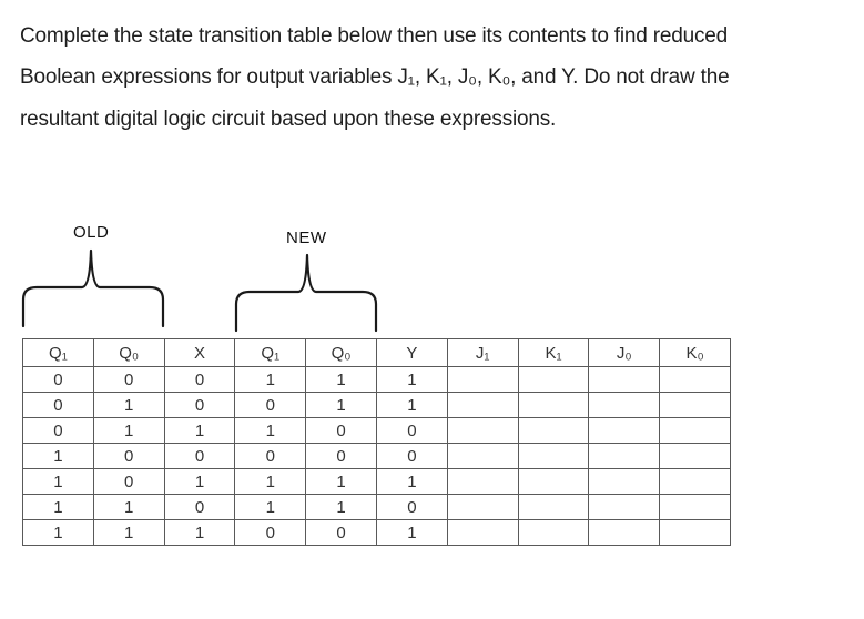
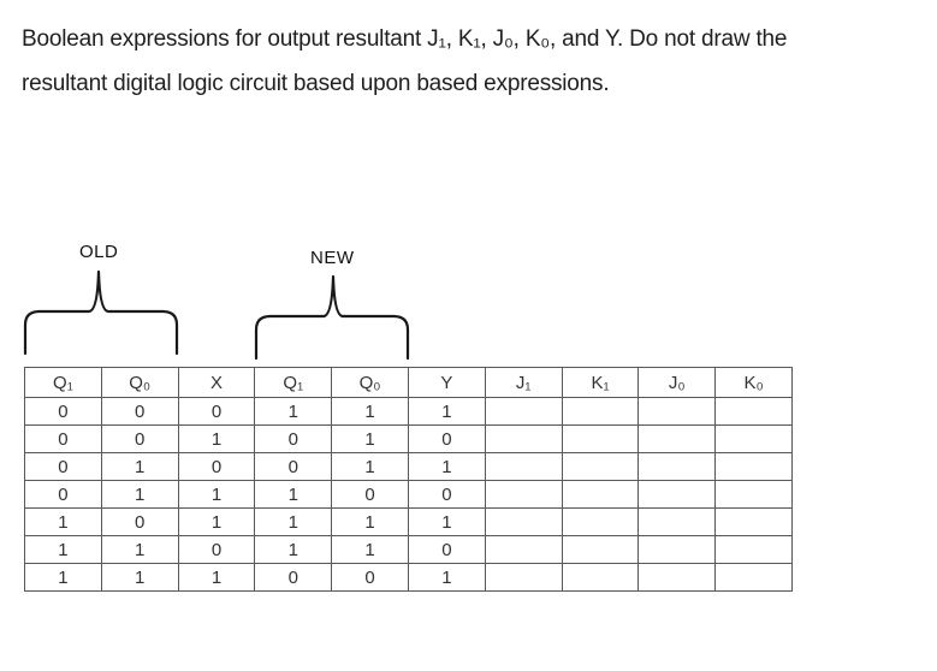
- Complete the state transition table below then use its contents to find reduced
- Boolean expressions for output variables J₁, K₁, J₀, K₀, and Y. Do not draw the
+ Boolean expressions for output resultant J₁, K₁, J₀, K₀, and Y. Do not draw the
- resultant digital logic circuit based upon these expressions.
+ resultant digital logic circuit based upon based expressions.
  OLD
  NEW
  Q₁	Q₀	X	Q₁	Q₀	Y	J₁	K₁	J₀	K₀
  0	0	0	1	1	1
+ 0	0	1	0	1	0
  0	1	0	0	1	1
  0	1	1	1	0	0
- 1	0	0	0	0	0
  1	0	1	1	1	1
  1	1	0	1	1	0
  1	1	1	0	0	1
